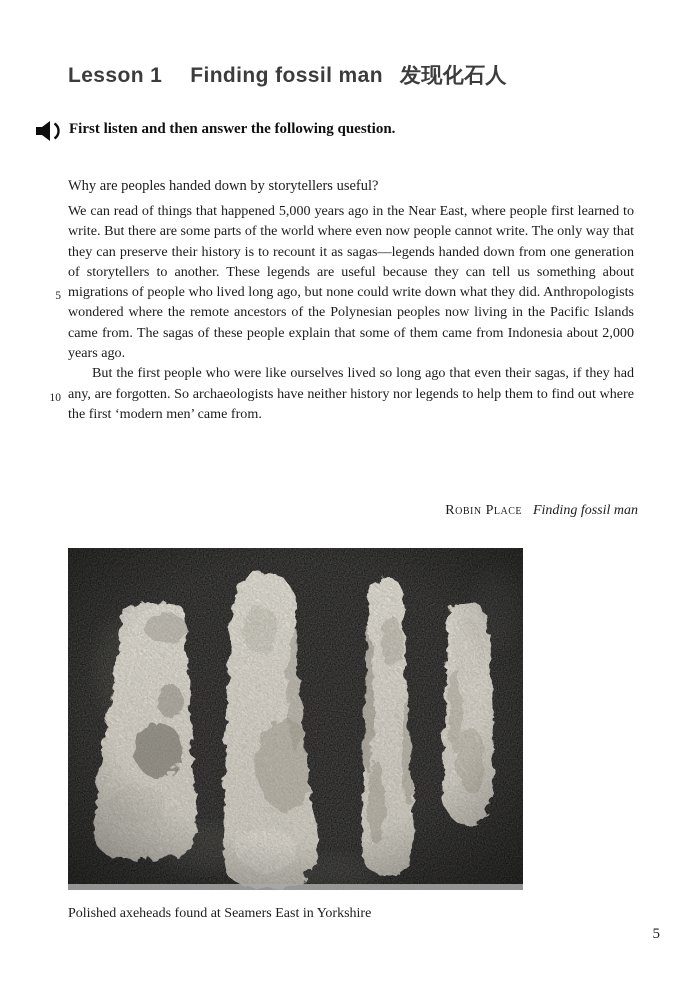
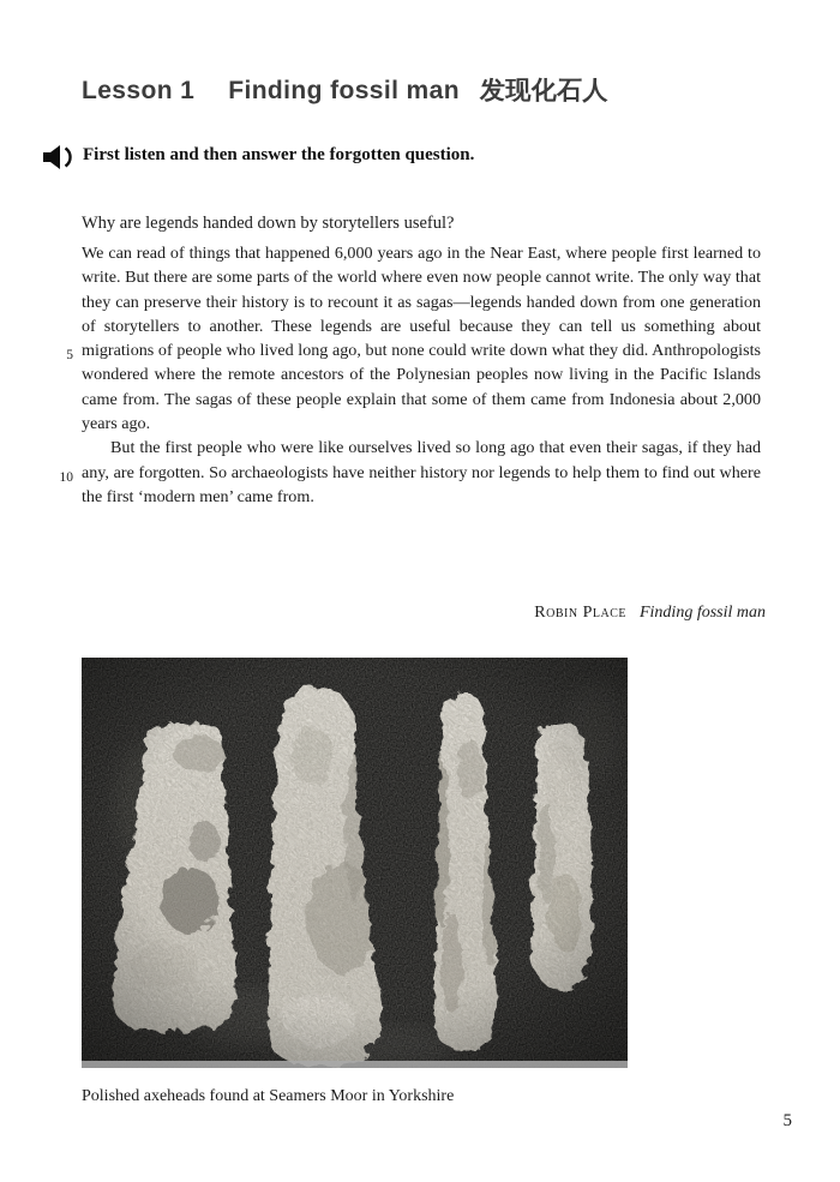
  Lesson 1 Finding fossil man 发现化石人
- First listen and then answer the following question.
+ First listen and then answer the forgotten question.
- Why are peoples handed down by storytellers useful?
+ Why are legends handed down by storytellers useful?
  5
  10
- We can read of things that happened 5,000 years ago in the Near East, where people first learned to write. But there are some parts of the world where even now people cannot write. The only way that they can preserve their history is to recount it as sagas—legends handed down from one generation of storytellers to another. These legends are useful because they can tell us something about migrations of people who lived long ago, but none could write down what they did. Anthropologists wondered where the remote ancestors of the Polynesian peoples now living in the Pacific Islands came from. The sagas of these people explain that some of them came from Indonesia about 2,000 years ago.
+ We can read of things that happened 6,000 years ago in the Near East, where people first learned to write. But there are some parts of the world where even now people cannot write. The only way that they can preserve their history is to recount it as sagas—legends handed down from one generation of storytellers to another. These legends are useful because they can tell us something about migrations of people who lived long ago, but none could write down what they did. Anthropologists wondered where the remote ancestors of the Polynesian peoples now living in the Pacific Islands came from. The sagas of these people explain that some of them came from Indonesia about 2,000 years ago.
  But the first people who were like ourselves lived so long ago that even their sagas, if they had any, are forgotten. So archaeologists have neither history nor legends to help them to find out where the first ‘modern men’ came from.
  Robin Place Finding fossil man
- Polished axeheads found at Seamers East in Yorkshire
+ Polished axeheads found at Seamers Moor in Yorkshire
  5
